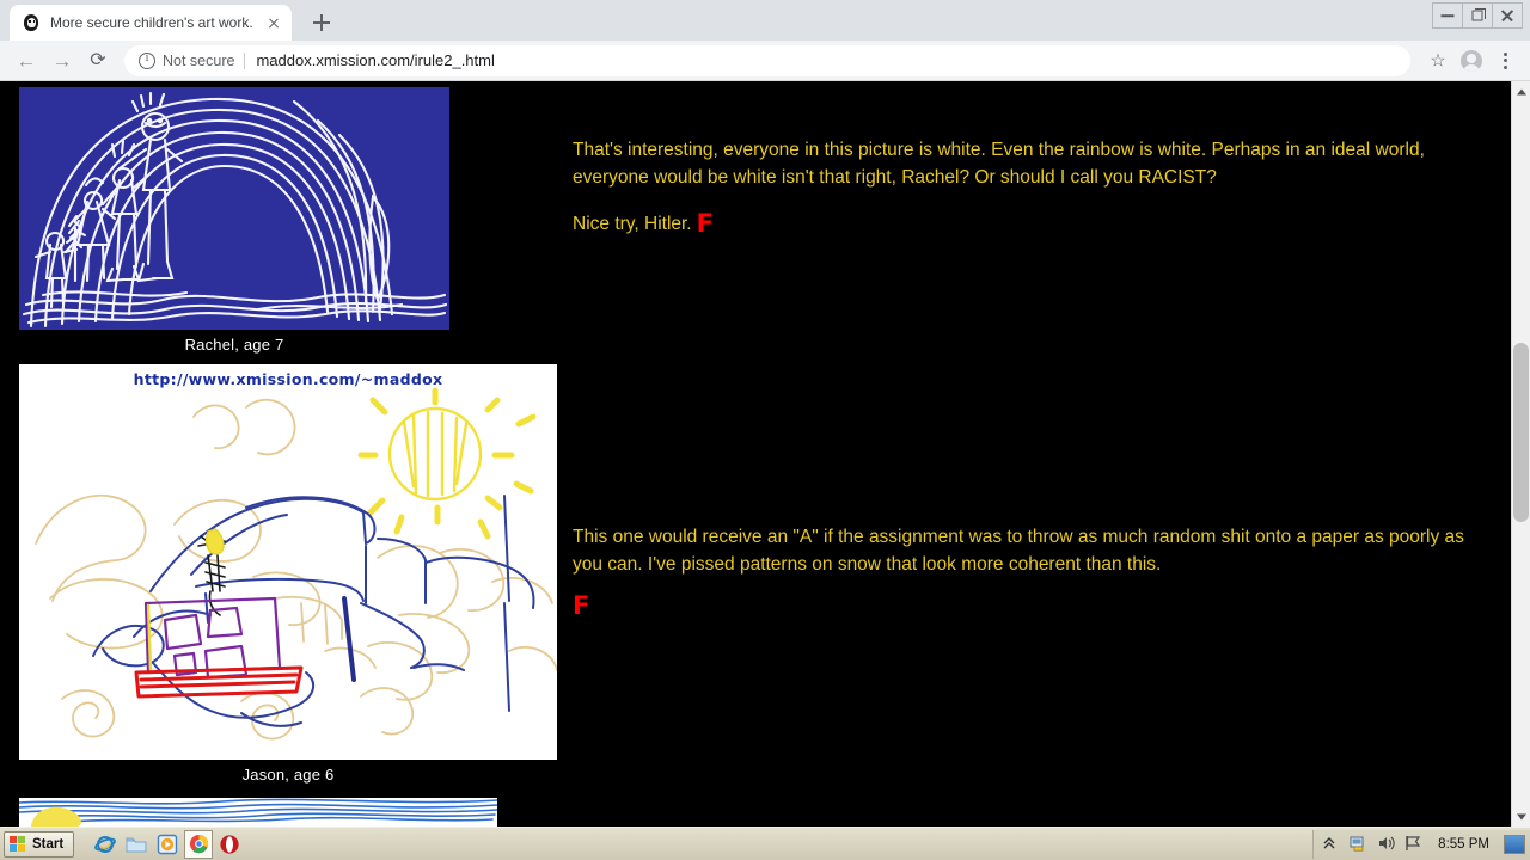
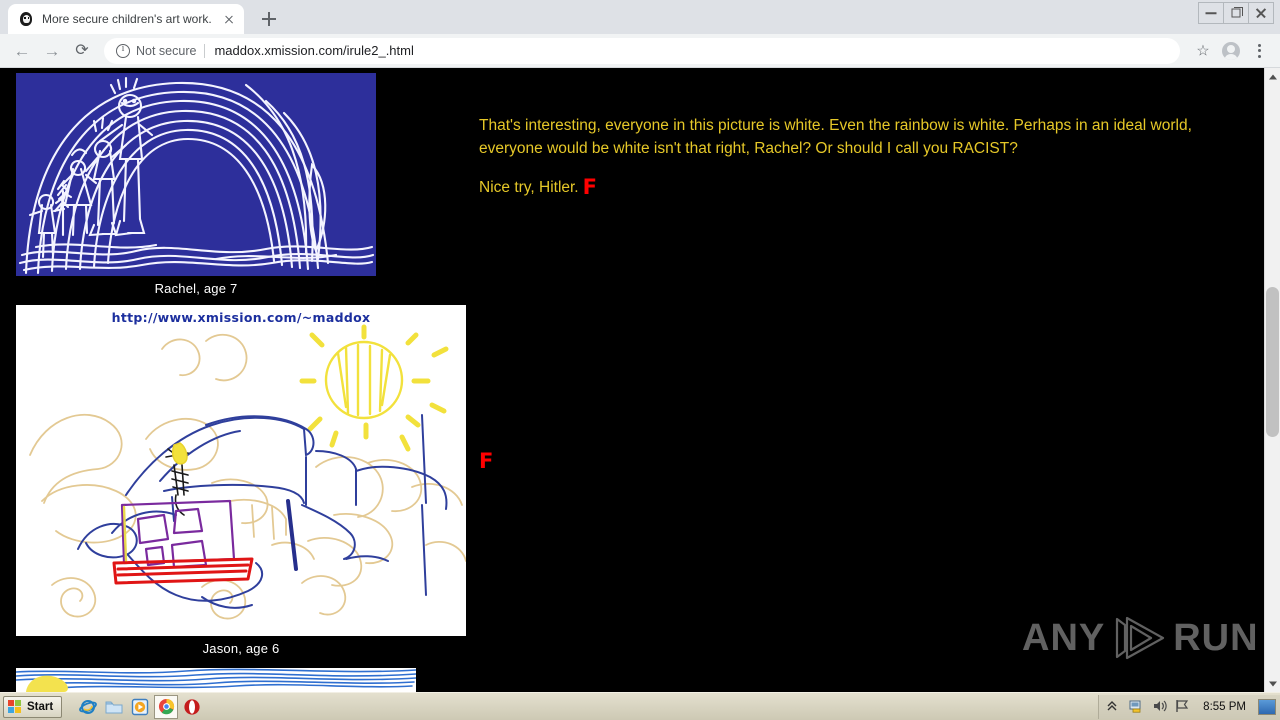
  More secure children's art work.
  ←
  →
  ⟳
  Not secure
  maddox.xmission.com/irule2_.html
  ☆
  Rachel, age 7
  http://www.xmission.com/~maddox
  Jason, age 6
  That's interesting, everyone in this picture is white. Even the rainbow is white. Perhaps in an ideal world, everyone would be white isn't that right, Rachel? Or should I call you RACIST?
  Nice try, Hitler. F
- This one would receive an "A" if the assignment was to throw as much random shit onto a paper as poorly as you can. I've pissed patterns on snow that look more coherent than this.
  F
+ ANY
+ RUN
  Start
  8:55 PM
